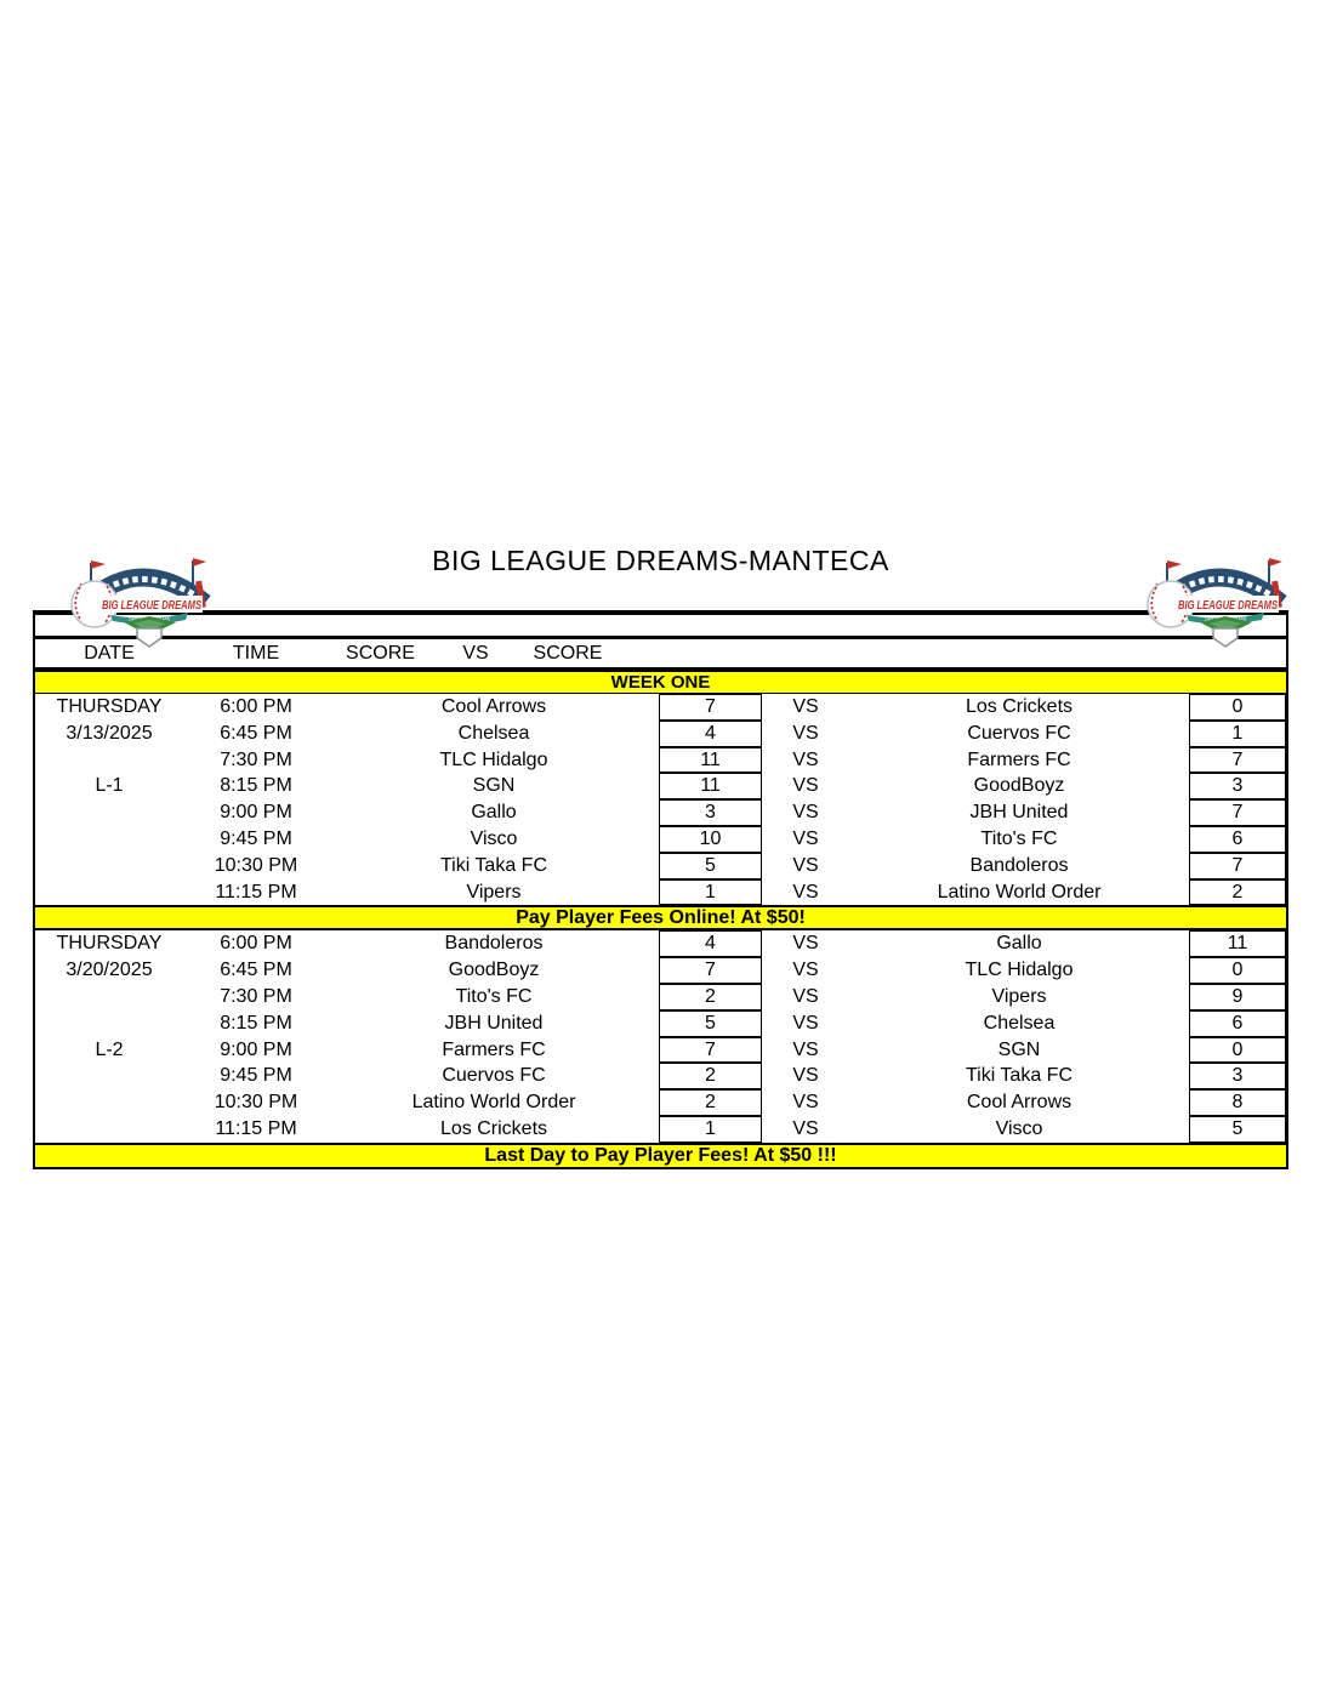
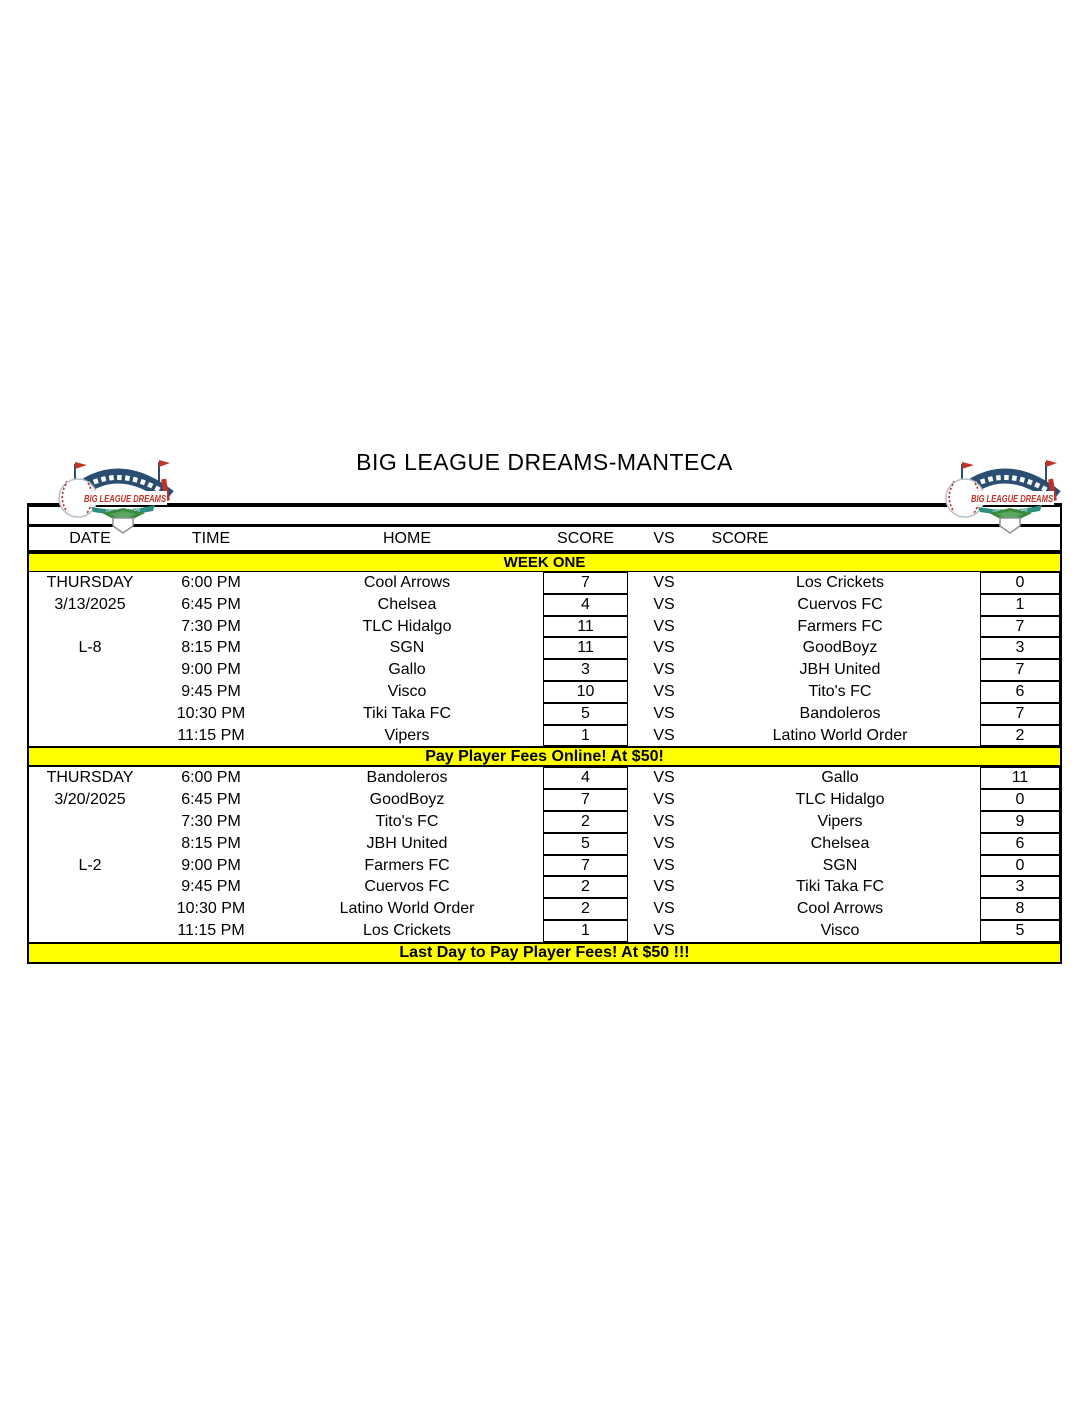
  BIG LEAGUE DREAMS
  BIG LEAGUE DREAMS
  BIG LEAGUE DREAMS-MANTECA
  DATE
  TIME
+ HOME
  SCORE
  VS
  SCORE
  WEEK ONE
  THURSDAY
  6:00 PM
  Cool Arrows
  7
  VS
  Los Crickets
  0
  3/13/2025
  6:45 PM
  Chelsea
  4
  VS
  Cuervos FC
  1
  7:30 PM
  TLC Hidalgo
  11
  VS
  Farmers FC
  7
- L-1
+ L-8
  8:15 PM
  SGN
  11
  VS
  GoodBoyz
  3
  9:00 PM
  Gallo
  3
  VS
  JBH United
  7
  9:45 PM
  Visco
  10
  VS
  Tito's FC
  6
  10:30 PM
  Tiki Taka FC
  5
  VS
  Bandoleros
  7
  11:15 PM
  Vipers
  1
  VS
  Latino World Order
  2
  Pay Player Fees Online! At $50!
  THURSDAY
  6:00 PM
  Bandoleros
  4
  VS
  Gallo
  11
  3/20/2025
  6:45 PM
  GoodBoyz
  7
  VS
  TLC Hidalgo
  0
  7:30 PM
  Tito's FC
  2
  VS
  Vipers
  9
  8:15 PM
  JBH United
  5
  VS
  Chelsea
  6
  L-2
  9:00 PM
  Farmers FC
  7
  VS
  SGN
  0
  9:45 PM
  Cuervos FC
  2
  VS
  Tiki Taka FC
  3
  10:30 PM
  Latino World Order
  2
  VS
  Cool Arrows
  8
  11:15 PM
  Los Crickets
  1
  VS
  Visco
  5
  Last Day to Pay Player Fees! At $50 !!!
